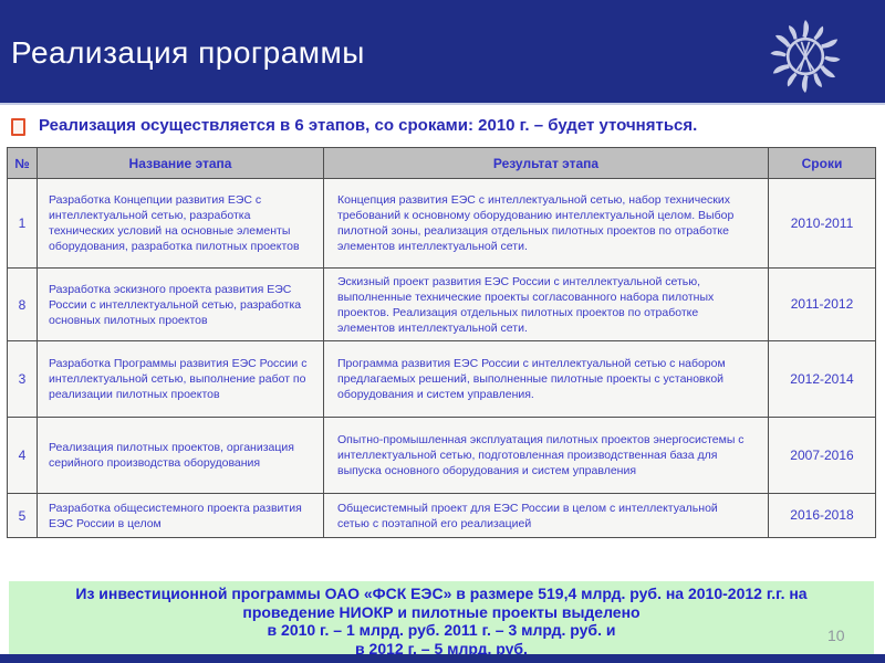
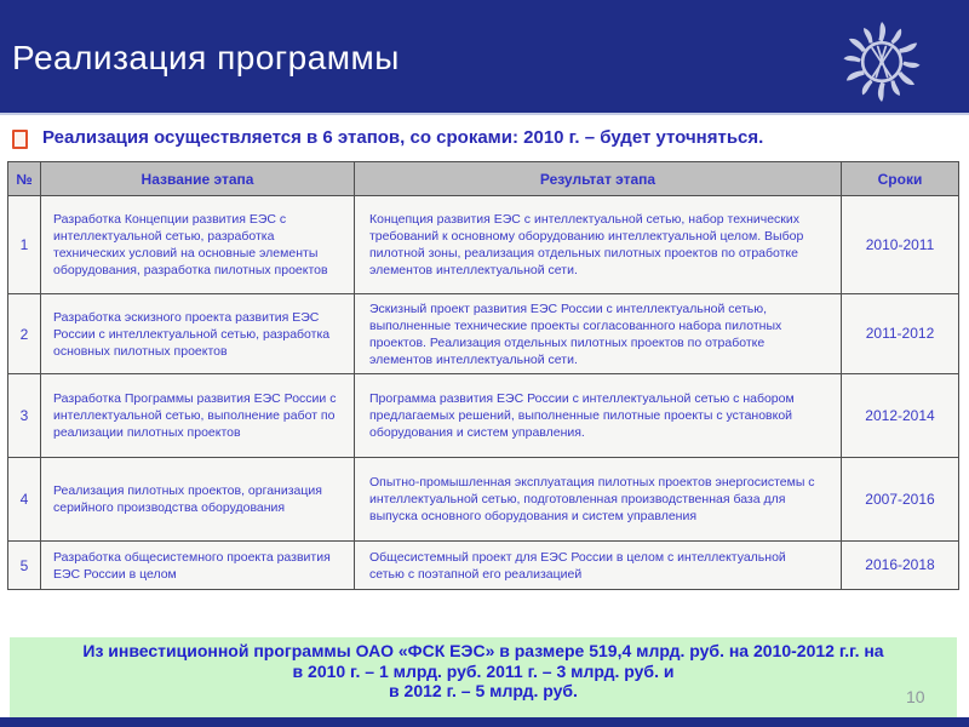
  Реализация программы
  Реализация осуществляется в 6 этапов, со сроками: 2010 г. – будет уточняться.
  №	Название этапа	Результат этапа	Сроки
  1	Разработка Концепции развития ЕЭС с интеллектуальной сетью, разработка технических условий на основные элементы оборудования, разработка пилотных проектов	Концепция развития ЕЭС с интеллектуальной сетью, набор технических требований к основному оборудованию интеллектуальной целом. Выбор пилотной зоны, реализация отдельных пилотных проектов по отработке элементов интеллектуальной сети.	2010-2011
- 8	Разработка эскизного проекта развития ЕЭС России с интеллектуальной сетью, разработка основных пилотных проектов	Эскизный проект развития ЕЭС России с интеллектуальной сетью, выполненные технические проекты согласованного набора пилотных проектов. Реализация отдельных пилотных проектов по отработке элементов интеллектуальной сети.	2011-2012
+ 2	Разработка эскизного проекта развития ЕЭС России с интеллектуальной сетью, разработка основных пилотных проектов	Эскизный проект развития ЕЭС России с интеллектуальной сетью, выполненные технические проекты согласованного набора пилотных проектов. Реализация отдельных пилотных проектов по отработке элементов интеллектуальной сети.	2011-2012
  3	Разработка Программы развития ЕЭС России с интеллектуальной сетью, выполнение работ по реализации пилотных проектов	Программа развития ЕЭС России с интеллектуальной сетью с набором предлагаемых решений, выполненные пилотные проекты с установкой оборудования и систем управления.	2012-2014
  4	Реализация пилотных проектов, организация серийного производства оборудования	Опытно-промышленная эксплуатация пилотных проектов энергосистемы с интеллектуальной сетью, подготовленная производственная база для выпуска основного оборудования и систем управления	2007-2016
  5	Разработка общесистемного проекта развития ЕЭС России в целом	Общесистемный проект для ЕЭС России в целом с интеллектуальной сетью с поэтапной его реализацией	2016-2018
  Из инвестиционной программы ОАО «ФСК ЕЭС» в размере 519,4 млрд. руб. на 2010-2012 г.г. на
- проведение НИОКР и пилотные проекты выделено
  в 2010 г. – 1 млрд. руб. 2011 г. – 3 млрд. руб. и
  в 2012 г. – 5 млрд. руб.
  10
